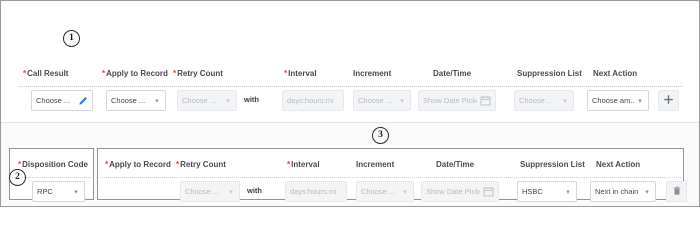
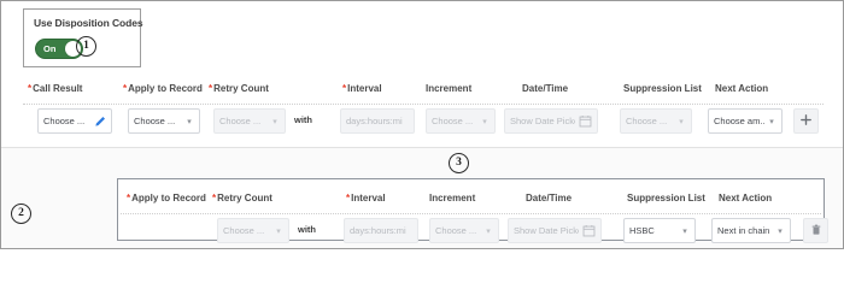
+ Use Disposition Codes
+ On
  1
  *Call Result
  *Apply to Record
  *Retry Count
  *Interval
  Increment
  Date/Time
  Suppression List
  Next Action
  Choose ...
  Choose ...
  Choose ...
  with
  days:hours:mi
  Choose ...
  Show Date Pick
  Choose ...
  Choose am..
  3
- *Disposition Code
- RPC
  2
  *Apply to Record
  *Retry Count
  *Interval
  Increment
  Date/Time
  Suppression List
  Next Action
  Choose ...
  with
  days:hours:mi
  Choose ...
  Show Date Pick
  HSBC
  Next in chain
